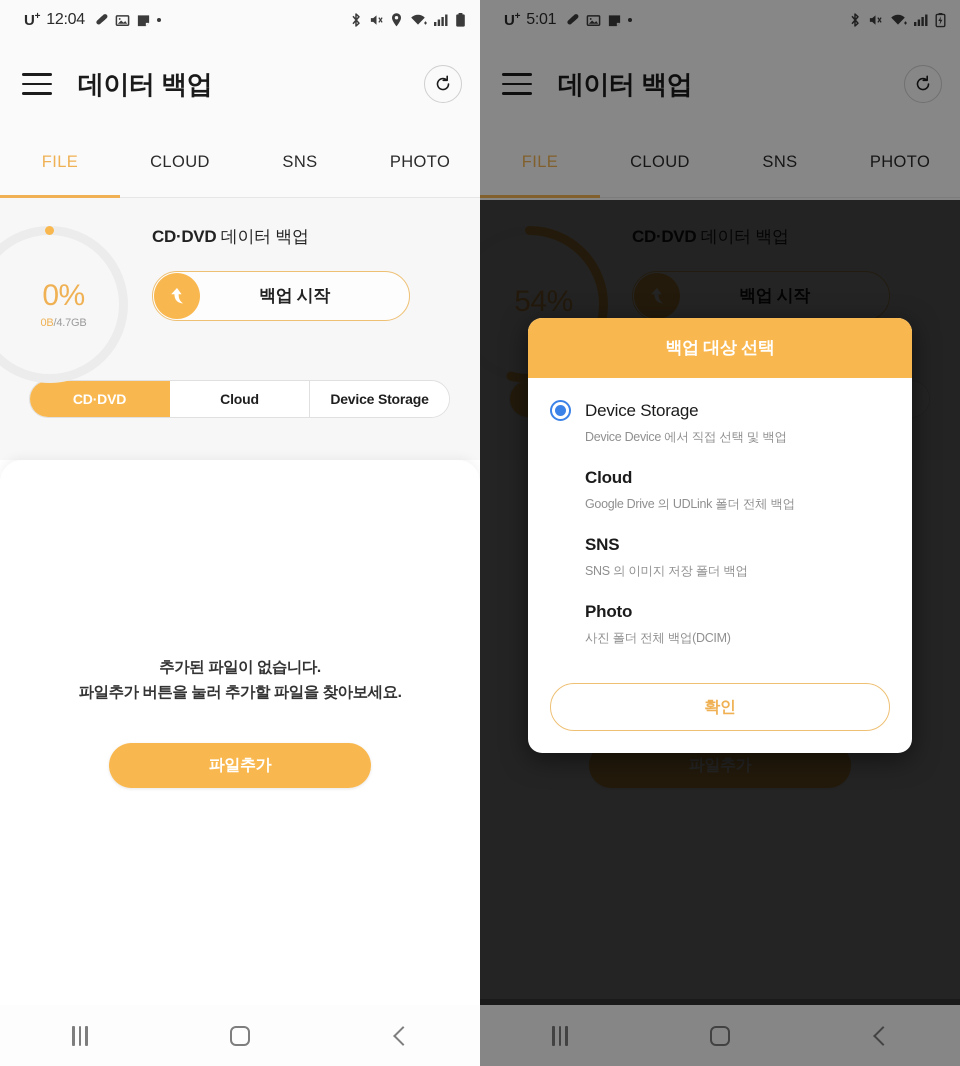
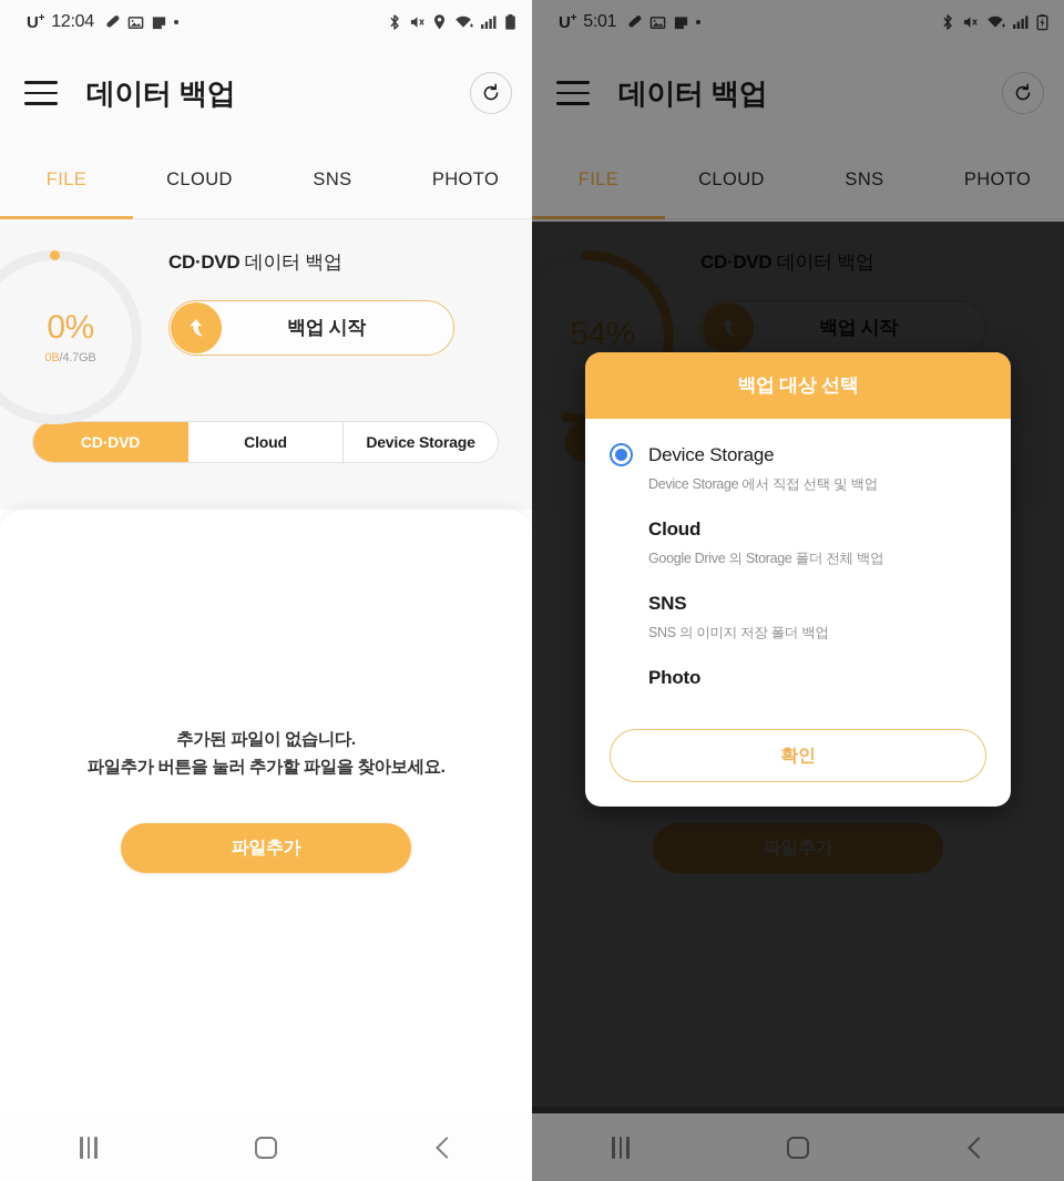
  U+
  12:04
  데이터 백업
  FILE
  CLOUD
  SNS
  PHOTO
  0%
  0B/4.7GB
  CD·DVD 데이터 백업
  백업 시작
  CD·DVD
  Cloud
  Device Storage
  추가된 파일이 없습니다.
  파일추가 버튼을 눌러 추가할 파일을 찾아보세요.
  파일추가
  U+
  5:01
  데이터 백업
  FILE
  CLOUD
  SNS
  PHOTO
  54%
  CD·DVD 데이터 백업
  백업 시작
  파일추가
  백업 대상 선택
  Device Storage
- Device Device 에서 직접 선택 및 백업
+ Device Storage 에서 직접 선택 및 백업
  Cloud
- Google Drive 의 UDLink 폴더 전체 백업
+ Google Drive 의 Storage 폴더 전체 백업
  SNS
  SNS 의 이미지 저장 폴더 백업
  Photo
- 사진 폴더 전체 백업(DCIM)
  확인
